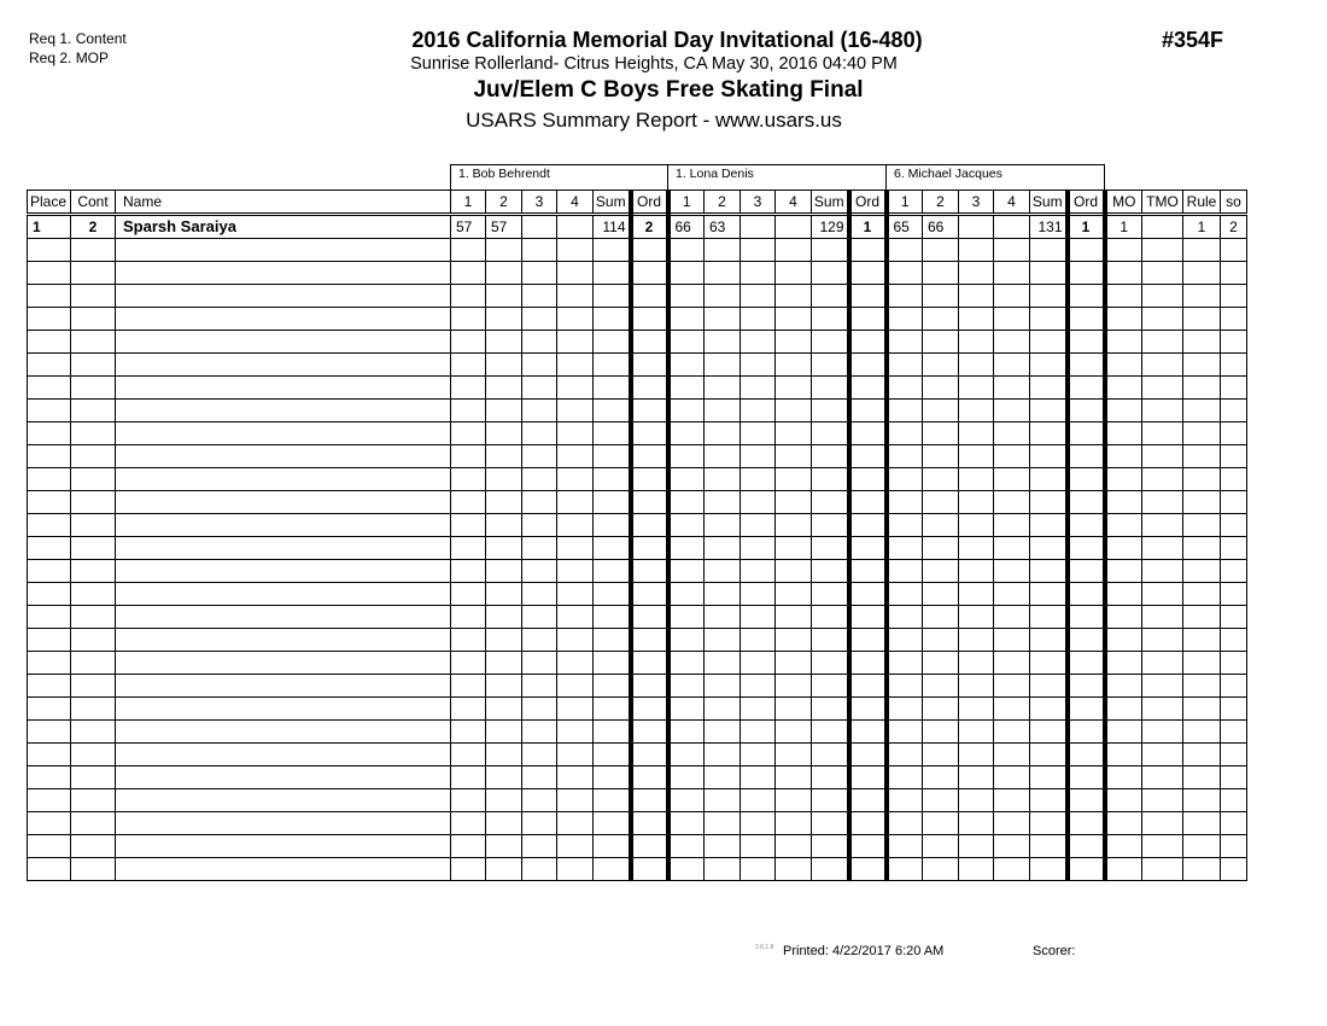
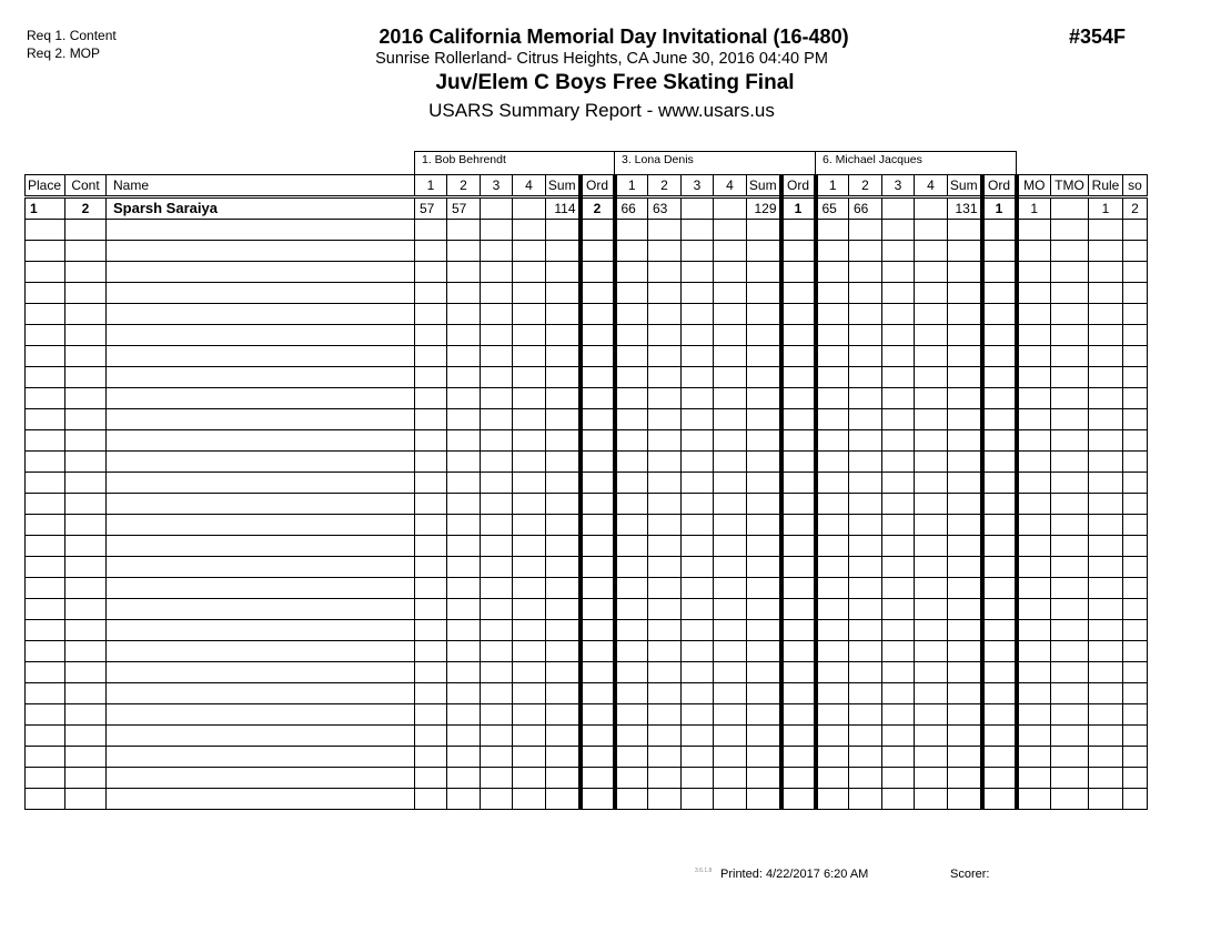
  Req 1. Content
  Req 2. MOP
  2016 California Memorial Day Invitational (16-480)
- Sunrise Rollerland- Citrus Heights, CA May 30, 2016 04:40 PM
+ Sunrise Rollerland- Citrus Heights, CA June 30, 2016 04:40 PM
  Juv/Elem C Boys Free Skating Final
  USARS Summary Report - www.usars.us
  #354F
  1. Bob Behrendt
- 1. Lona Denis
+ 3. Lona Denis
  6. Michael Jacques
  Place	Cont	Name	1	2	3	4	Sum	Ord	1	2	3	4	Sum	Ord	1	2	3	4	Sum	Ord	MO	TMO	Rule	so
  1	2	Sparsh Saraiya	57	57			114	2	66	63			129	1	65	66			131	1	1		1	2
  Printed: 4/22/2017 6:20 AM
  Scorer:
